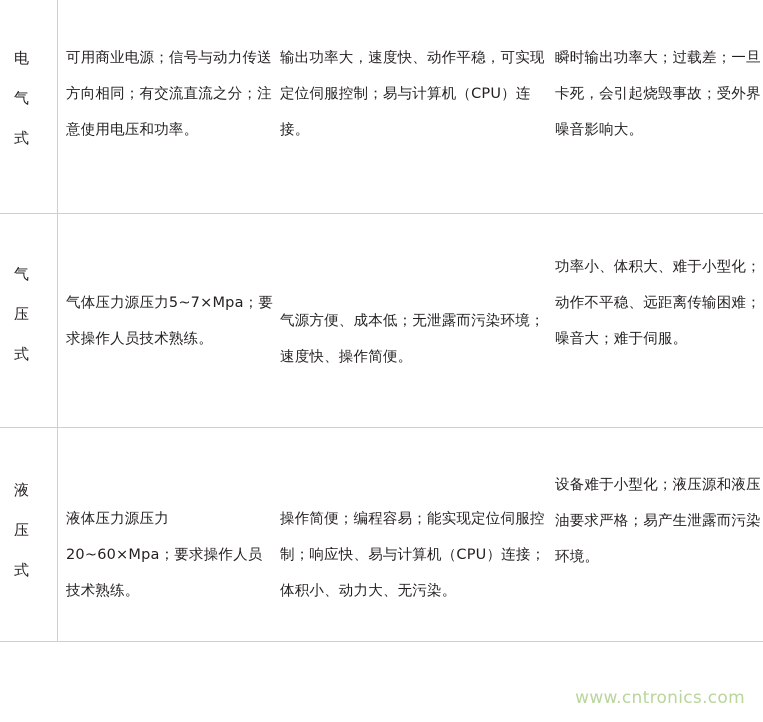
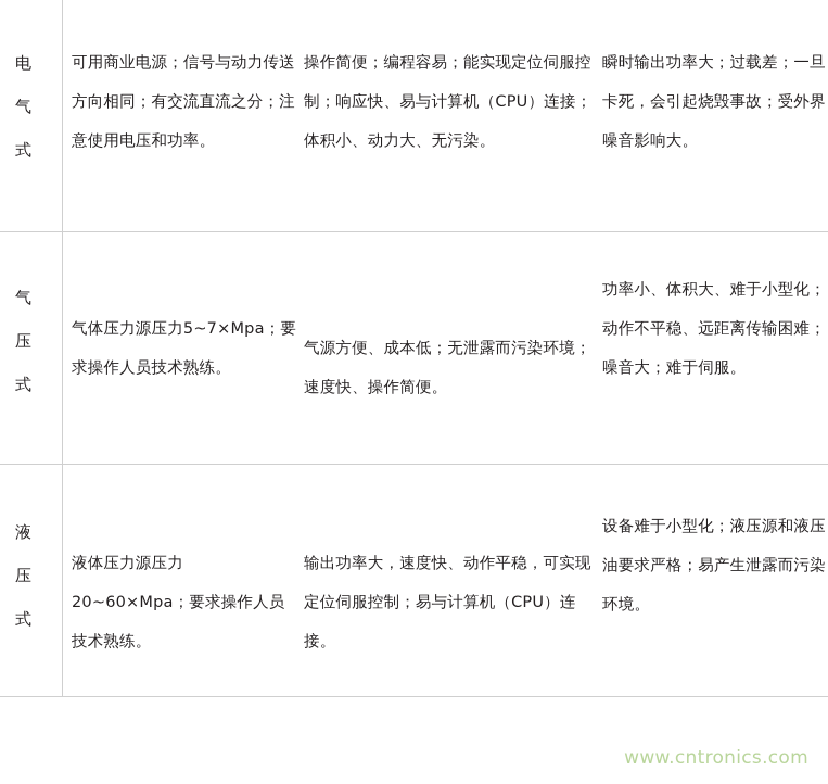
  电
  气
  式
  可用商业电源；信号与动力传送方向相同；有交流直流之分；注意使用电压和功率。
- 输出功率大，速度快、动作平稳，可实现定位伺服控制；易与计算机（CPU）连接。
+ 操作简便；编程容易；能实现定位伺服控制；响应快、易与计算机（CPU）连接；体积小、动力大、无污染。
  瞬时输出功率大；过载差；一旦卡死，会引起烧毁事故；受外界噪音影响大。
  气
  压
  式
  气体压力源压力5~7×Mpa；要求操作人员技术熟练。
  气源方便、成本低；无泄露而污染环境；速度快、操作简便。
  功率小、体积大、难于小型化；动作不平稳、远距离传输困难；噪音大；难于伺服。
  液
  压
  式
  液体压力源压力20~60×Mpa；要求操作人员技术熟练。
- 操作简便；编程容易；能实现定位伺服控制；响应快、易与计算机（CPU）连接；体积小、动力大、无污染。
+ 输出功率大，速度快、动作平稳，可实现定位伺服控制；易与计算机（CPU）连接。
  设备难于小型化；液压源和液压油要求严格；易产生泄露而污染环境。
  www.cntronics.com
